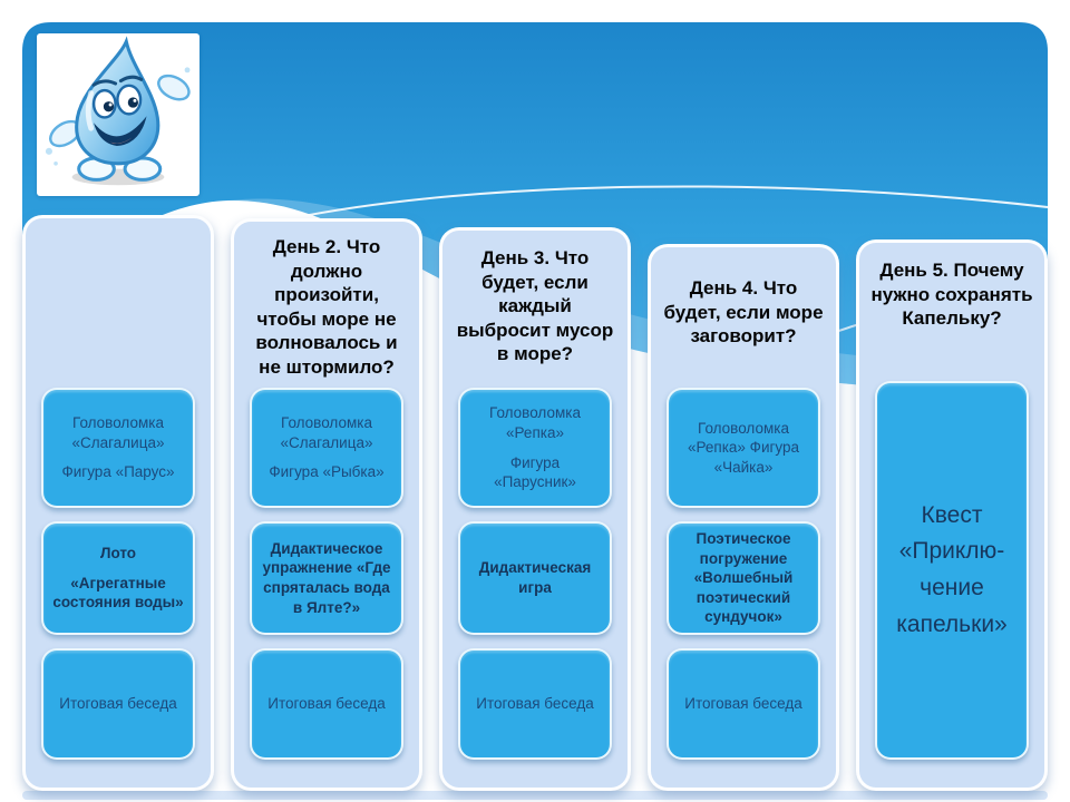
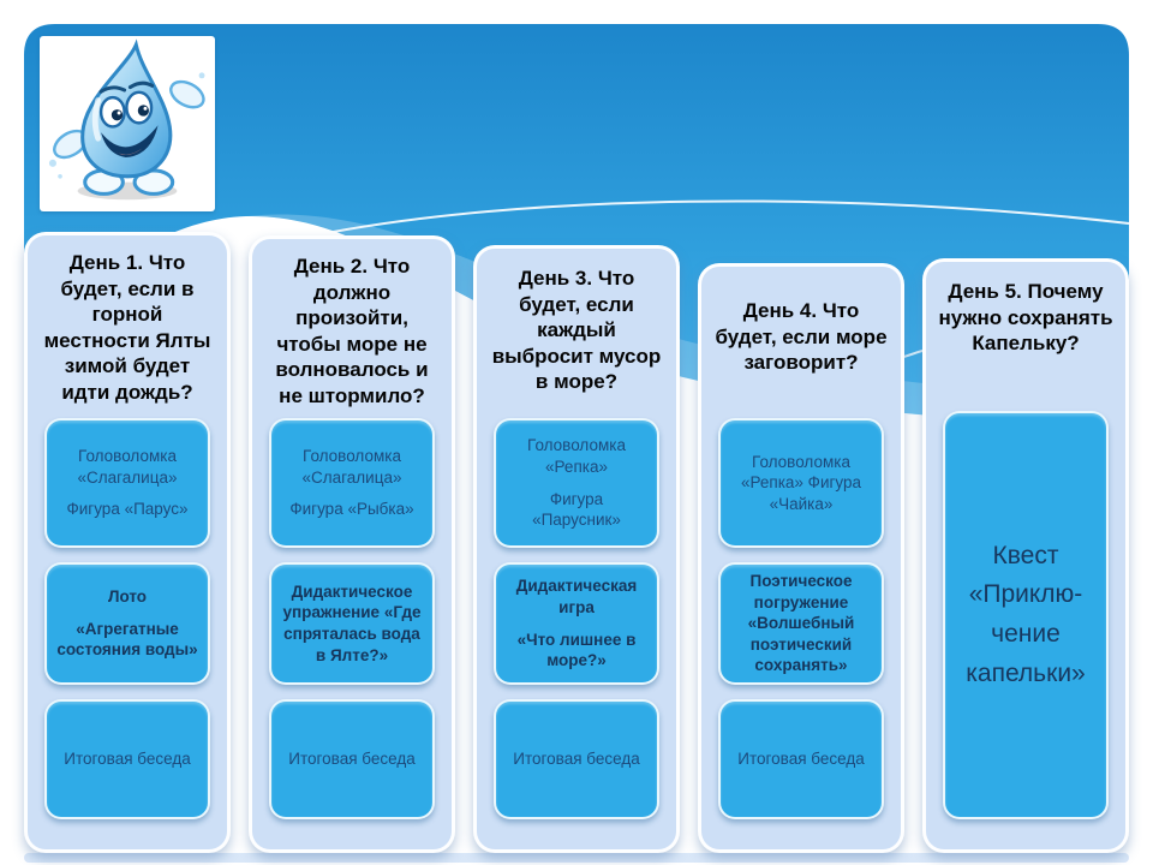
+ День 1. Что будет, если в горной местности Ялты зимой будет идти дождь?
  Головоломка «Слагалица»
  Фигура «Парус»
  Лото
  «Агрегатные состояния воды»
  Итоговая беседа
  День 2. Что должно произойти, чтобы море не волновалось и не штормило?
  Головоломка «Слагалица»
  Фигура «Рыбка»
  Дидактическое упражнение «Где спряталась вода в Ялте?»
  Итоговая беседа
  День 3. Что будет, если каждый выбросит мусор в море?
  Головоломка «Репка»
  Фигура «Парусник»
  Дидактическая игра
+ «Что лишнее в море?»
  Итоговая беседа
  День 4. Что будет, если море заговорит?
  Головоломка «Репка» Фигура «Чайка»
- Поэтическое погружение «Волшебный поэтический сундучок»
+ Поэтическое погружение «Волшебный поэтический сохранять»
  Итоговая беседа
  День 5. Почему нужно сохранять Капельку?
  Квест «Приклю-чение капельки»
